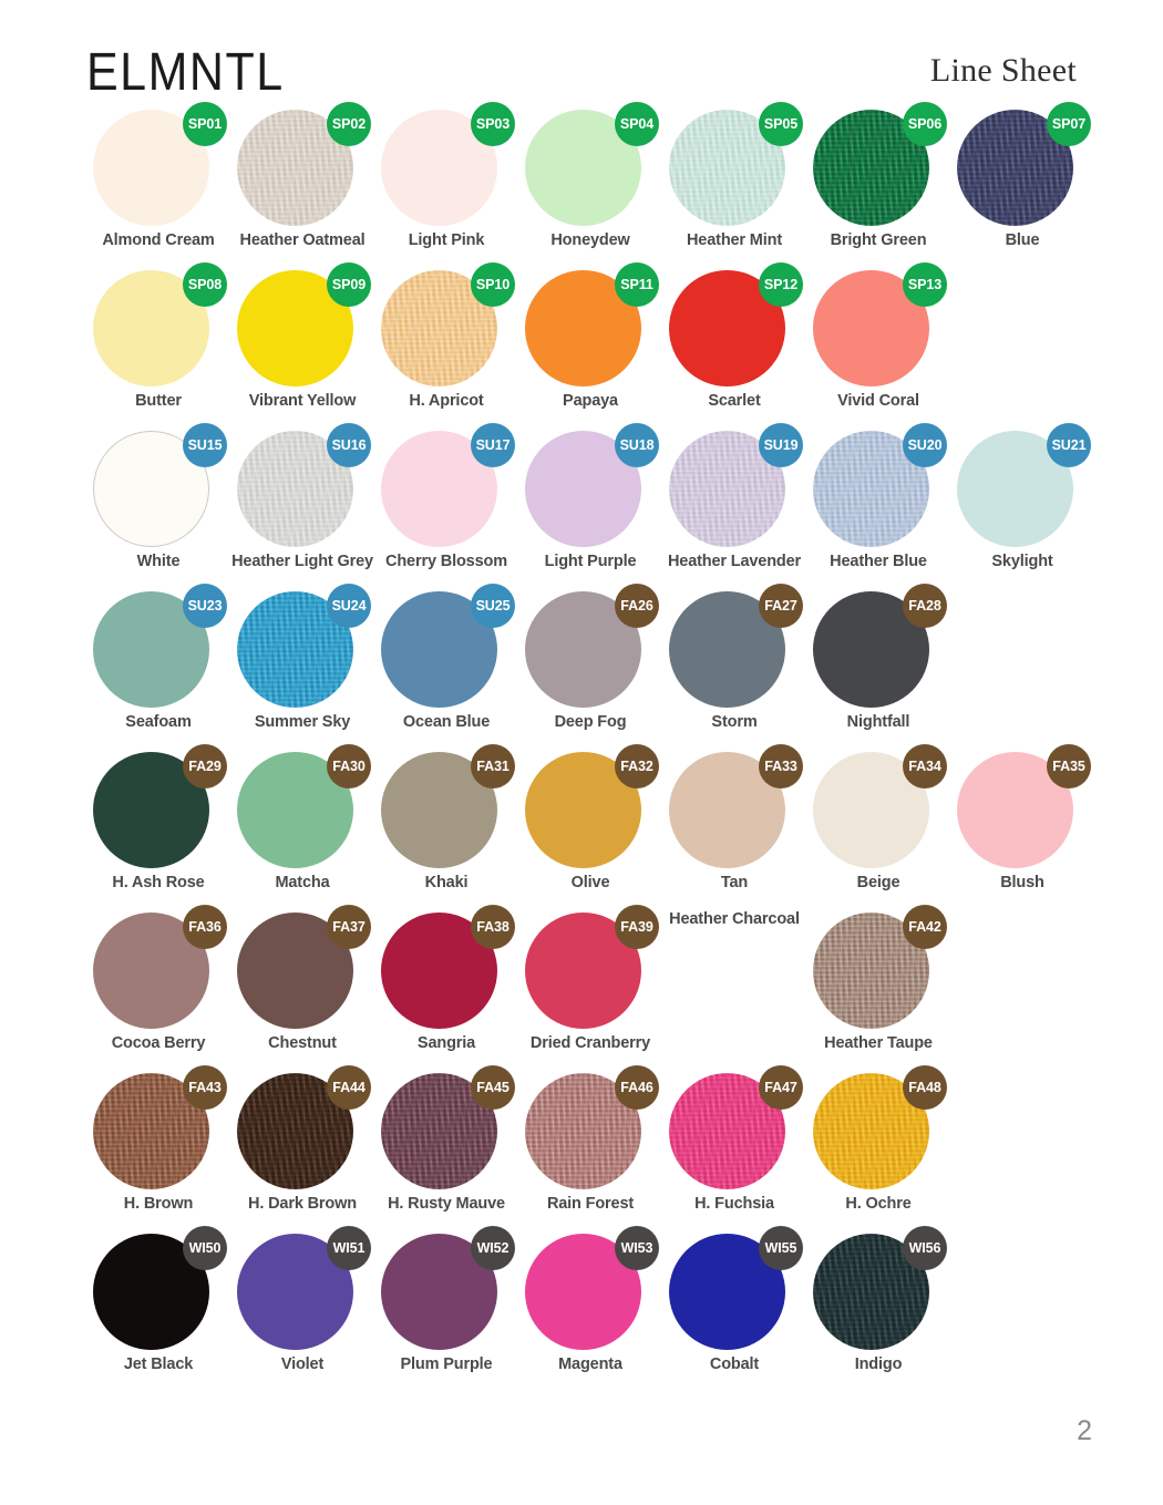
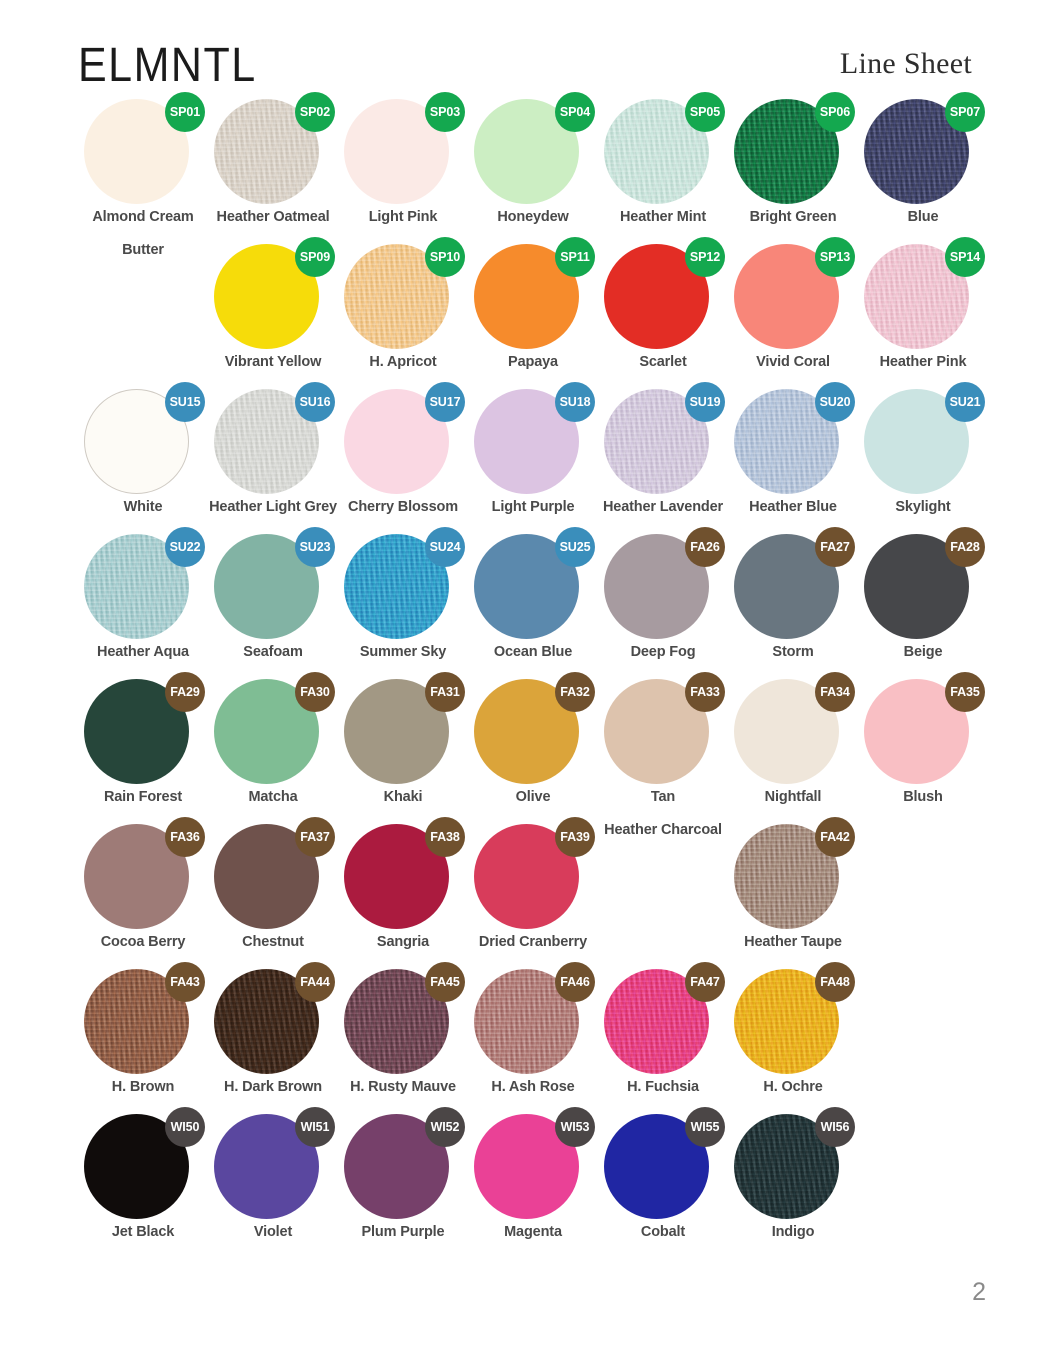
  ELMNTL
  Line Sheet
  SP01
  Almond Cream
  SP02
  Heather Oatmeal
  SP03
  Light Pink
  SP04
  Honeydew
  SP05
  Heather Mint
  SP06
  Bright Green
  SP07
  Blue
- SP08
  Butter
  SP09
  Vibrant Yellow
  SP10
  H. Apricot
  SP11
  Papaya
  SP12
  Scarlet
  SP13
  Vivid Coral
+ SP14
+ Heather Pink
  SU15
  White
  SU16
  Heather Light Grey
  SU17
  Cherry Blossom
  SU18
  Light Purple
  SU19
  Heather Lavender
  SU20
  Heather Blue
  SU21
  Skylight
+ SU22
+ Heather Aqua
  SU23
  Seafoam
  SU24
  Summer Sky
  SU25
  Ocean Blue
  FA26
  Deep Fog
  FA27
  Storm
  FA28
- Nightfall
+ Beige
  FA29
- H. Ash Rose
+ Rain Forest
  FA30
  Matcha
  FA31
  Khaki
  FA32
  Olive
  FA33
  Tan
  FA34
- Beige
+ Nightfall
  FA35
  Blush
  FA36
  Cocoa Berry
  FA37
  Chestnut
  FA38
  Sangria
  FA39
  Dried Cranberry
  Heather Charcoal
  FA42
  Heather Taupe
  FA43
  H. Brown
  FA44
  H. Dark Brown
  FA45
  H. Rusty Mauve
  FA46
- Rain Forest
+ H. Ash Rose
  FA47
  H. Fuchsia
  FA48
  H. Ochre
  WI50
  Jet Black
  WI51
  Violet
  WI52
  Plum Purple
  WI53
  Magenta
  WI55
  Cobalt
  WI56
  Indigo
  2
